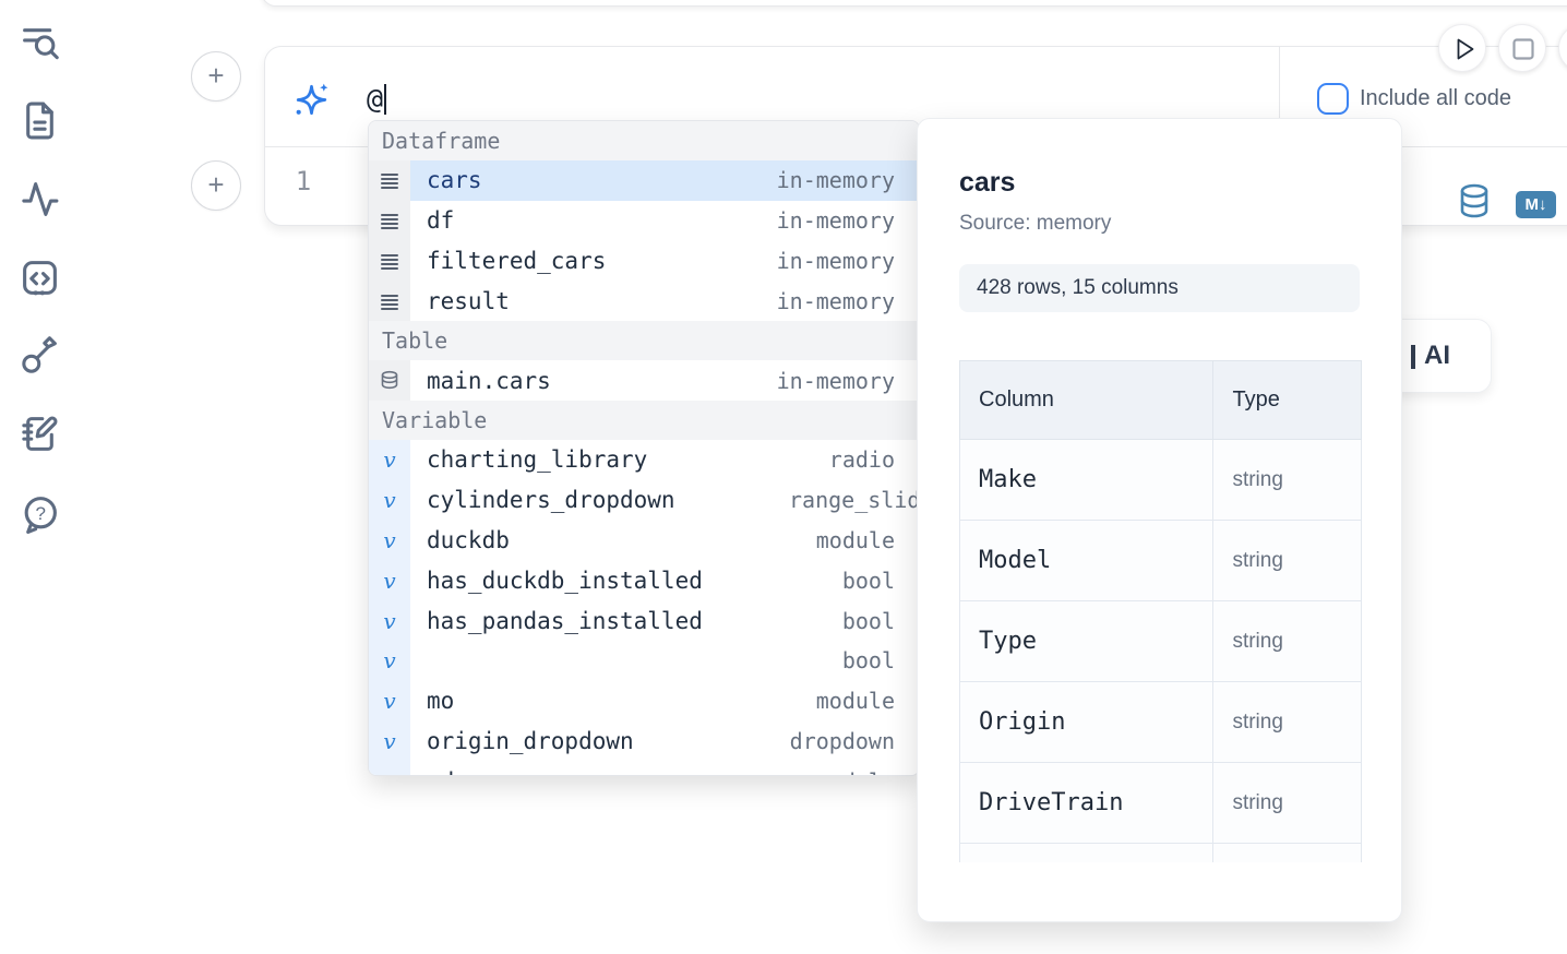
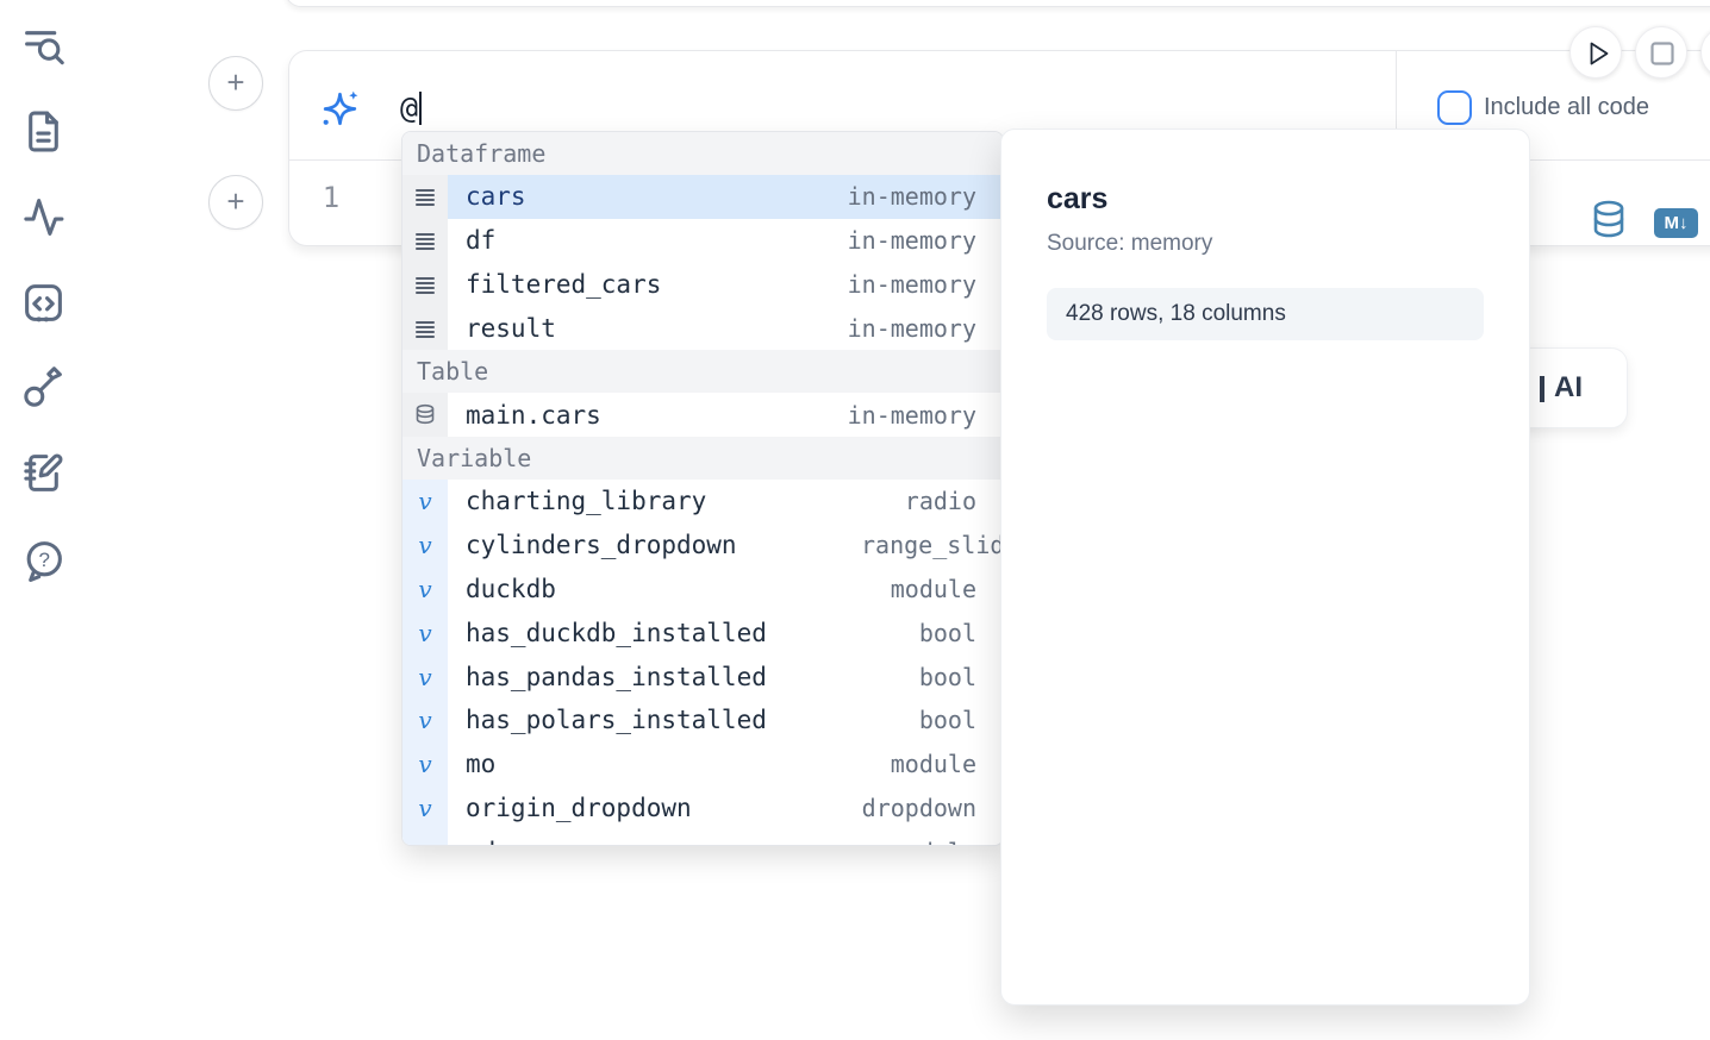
  ?
  +
  +
  @
  Include all code
  1
  M↓
  AI
  Dataframe
  cars
  in-memory
  df
  in-memory
  filtered_cars
  in-memory
  result
  in-memory
  Table
  main.cars
  in-memory
  Variable
  v
  charting_library
  radio
  v
  cylinders_dropdown
  range_slid
  v
  duckdb
  module
  v
  has_duckdb_installed
  bool
  v
  has_pandas_installed
  bool
  v
+ has_polars_installed
  bool
  v
  mo
  module
  v
  origin_dropdown
  dropdown
  cars
  Source: memory
- 428 rows, 15 columns
+ 428 rows, 18 columns
- Column	Type
- Make	string
- Model	string
- Type	string
- Origin	string
- DriveTrain	string
